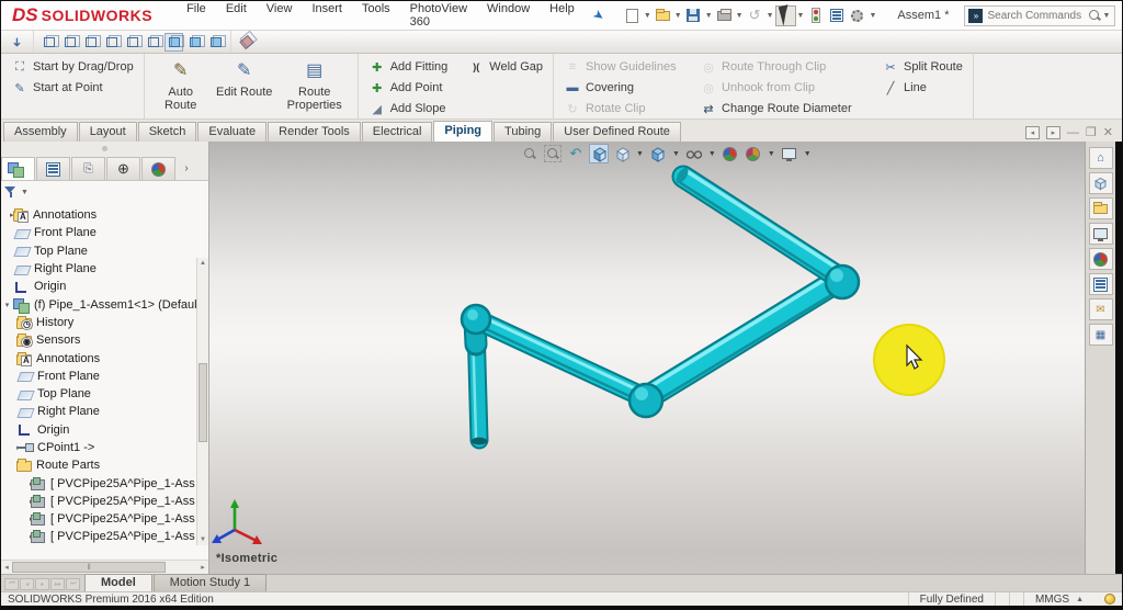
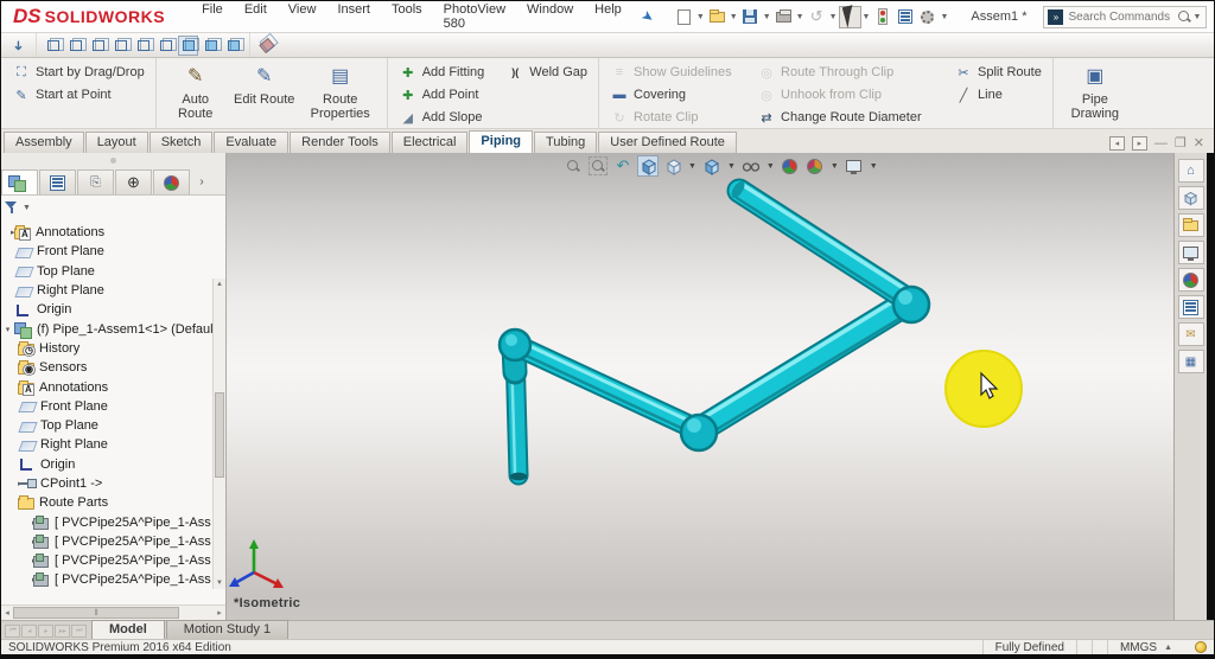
  DS
  SOLIDWORKS
  File
  Edit
  View
  Insert
  Tools
- PhotoView 360
+ PhotoView 580
  Window
  Help
  ↺
  Assem1 *
  »
  Search Commands
  ⛶
  Start by Drag/Drop
  ✎
  Start at Point
  ✎
  Auto Route
  ✎
  Edit Route
  ▤
  Route Properties
  ✚
  Add Fitting
  )(
  Weld Gap
  ✚
  Add Point
  ◢
  Add Slope
  ≡
  Show Guidelines
  ▬
  Covering
  ↻
  Rotate Clip
  ◎
  Route Through Clip
  ◎
  Unhook from Clip
  ⇄
  Change Route Diameter
  ✂
  Split Route
  ╱
  Line
+ ▣
+ Pipe Drawing
  Assembly
  Layout
  Sketch
  Evaluate
  Render Tools
  Electrical
  Piping
  Tubing
  User Defined Route
  —
  ❐
  ✕
  ⎘
  ⊕
  ›
  A
  Annotations
  Front Plane
  Top Plane
  Right Plane
  Origin
  (f) Pipe_1-Assem1<1> (Defau
  ◷
  History
  ◉
  Sensors
  A
  Annotations
  Front Plane
  Top Plane
  Right Plane
  Origin
  CPoint1 ->
  Route Parts
  [ PVCPipe25A^Pipe_1-Ass
  [ PVCPipe25A^Pipe_1-Ass
  [ PVCPipe25A^Pipe_1-Ass
  [ PVCPipe25A^Pipe_1-Ass
  ↶
  *Isometric
  ⌂
  ✉
  ▦
  Model
  Motion Study 1
  SOLIDWORKS Premium 2016 x64 Edition
  Fully Defined
  MMGS
